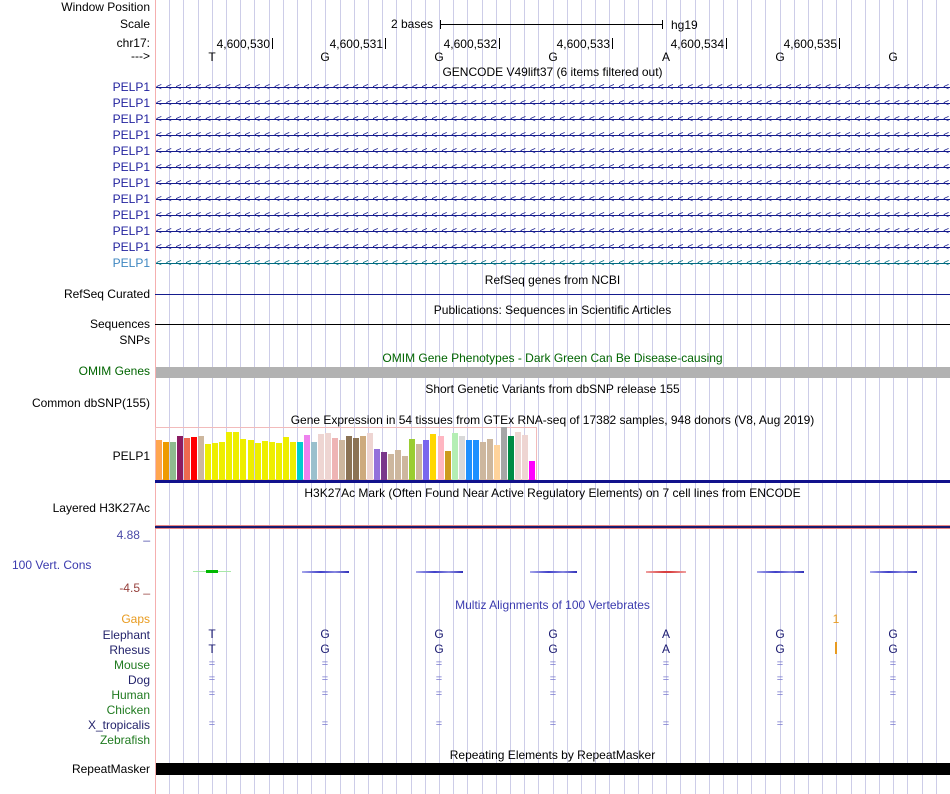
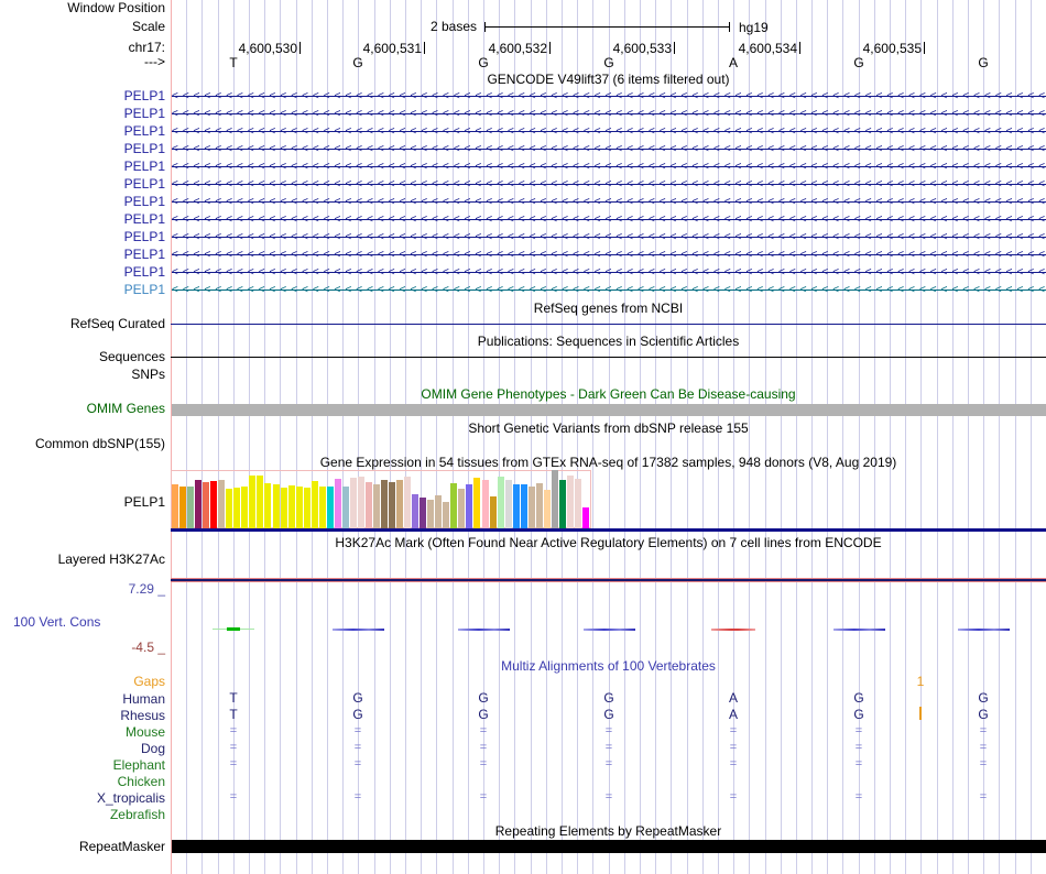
  Window Position
  Scale
  2 bases
  hg19
  chr17:
  4,600,530
  4,600,531
  4,600,532
  4,600,533
  4,600,534
  4,600,535
  --->
  T
  G
  G
  G
  A
  G
  G
  GENCODE V49lift37 (6 items filtered out)
  PELP1
  <<<<<<<<<<<<<<<<<<<<<<<<<<<<<<<<<<<<<<<<<<<<<<<<<<<<<<<<<<<<<<<<<<<<<<<<<<<<<<<<<
  PELP1
  <<<<<<<<<<<<<<<<<<<<<<<<<<<<<<<<<<<<<<<<<<<<<<<<<<<<<<<<<<<<<<<<<<<<<<<<<<<<<<<<<
  PELP1
  <<<<<<<<<<<<<<<<<<<<<<<<<<<<<<<<<<<<<<<<<<<<<<<<<<<<<<<<<<<<<<<<<<<<<<<<<<<<<<<<<
  PELP1
  <<<<<<<<<<<<<<<<<<<<<<<<<<<<<<<<<<<<<<<<<<<<<<<<<<<<<<<<<<<<<<<<<<<<<<<<<<<<<<<<<
  PELP1
  <<<<<<<<<<<<<<<<<<<<<<<<<<<<<<<<<<<<<<<<<<<<<<<<<<<<<<<<<<<<<<<<<<<<<<<<<<<<<<<<<
  PELP1
  <<<<<<<<<<<<<<<<<<<<<<<<<<<<<<<<<<<<<<<<<<<<<<<<<<<<<<<<<<<<<<<<<<<<<<<<<<<<<<<<<
  PELP1
  <<<<<<<<<<<<<<<<<<<<<<<<<<<<<<<<<<<<<<<<<<<<<<<<<<<<<<<<<<<<<<<<<<<<<<<<<<<<<<<<<
  PELP1
  <<<<<<<<<<<<<<<<<<<<<<<<<<<<<<<<<<<<<<<<<<<<<<<<<<<<<<<<<<<<<<<<<<<<<<<<<<<<<<<<<
  PELP1
  <<<<<<<<<<<<<<<<<<<<<<<<<<<<<<<<<<<<<<<<<<<<<<<<<<<<<<<<<<<<<<<<<<<<<<<<<<<<<<<<<
  PELP1
  <<<<<<<<<<<<<<<<<<<<<<<<<<<<<<<<<<<<<<<<<<<<<<<<<<<<<<<<<<<<<<<<<<<<<<<<<<<<<<<<<
  PELP1
  <<<<<<<<<<<<<<<<<<<<<<<<<<<<<<<<<<<<<<<<<<<<<<<<<<<<<<<<<<<<<<<<<<<<<<<<<<<<<<<<<
  PELP1
  <<<<<<<<<<<<<<<<<<<<<<<<<<<<<<<<<<<<<<<<<<<<<<<<<<<<<<<<<<<<<<<<<<<<<<<<<<<<<<<<<
  RefSeq genes from NCBI
  RefSeq Curated
  Publications: Sequences in Scientific Articles
  Sequences
  SNPs
  OMIM Gene Phenotypes - Dark Green Can Be Disease-causing
  OMIM Genes
  Short Genetic Variants from dbSNP release 155
  Common dbSNP(155)
  Gene Expression in 54 tissues from GTEx RNA-seq of 17382 samples, 948 donors (V8, Aug 2019)
  PELP1
  H3K27Ac Mark (Often Found Near Active Regulatory Elements) on 7 cell lines from ENCODE
  Layered H3K27Ac
- 4.88 _
+ 7.29 _
  100 Vert. Cons
  -4.5 _
  Multiz Alignments of 100 Vertebrates
  Gaps
  1
- Elephant
+ Human
  T
  G
  G
  G
  A
  G
  G
  Rhesus
  T
  G
  G
  G
  A
  G
  G
  Mouse
  =
  =
  =
  =
  =
  =
  =
  Dog
  =
  =
  =
  =
  =
  =
  =
- Human
+ Elephant
  =
  =
  =
  =
  =
  =
  =
  Chicken
  X_tropicalis
  =
  =
  =
  =
  =
  =
  =
  Zebrafish
  Repeating Elements by RepeatMasker
  RepeatMasker
